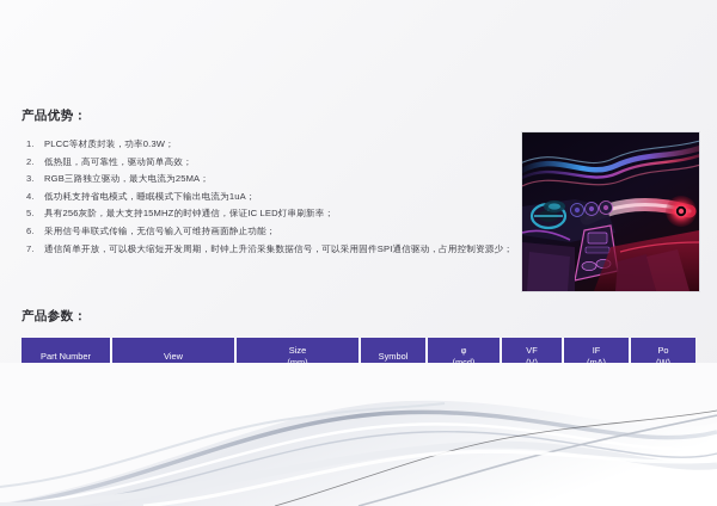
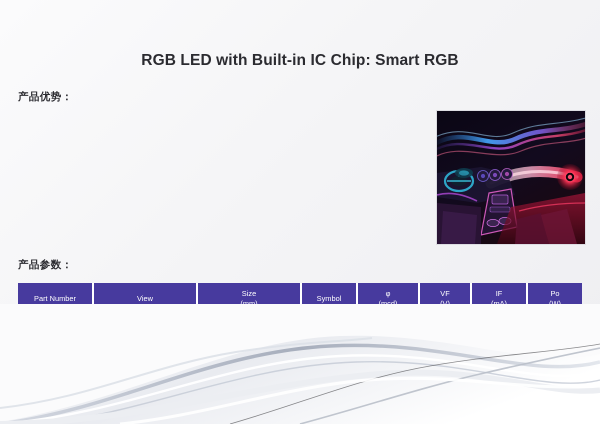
+ RGB LED with Built-in IC Chip: Smart RGB
  产品优势：
- 1.
- PLCC等材质封装，功率0.3W；
- 2.
- 低热阻，高可靠性，驱动简单高效；
- 3.
- RGB三路独立驱动，最大电流为25MA；
- 4.
- 低功耗支持省电模式，睡眠模式下输出电流为1uA；
- 5.
- 具有256灰阶，最大支持15MHZ的时钟通信，保证IC LED灯串刷新率；
- 6.
- 采用信号串联式传输，无信号输入可维持画面静止功能；
- 7.
- 通信简单开放，可以极大缩短开发周期，时钟上升沿采集数据信号，可以采用固件SPI通信驱动，占用控制资源少；
  产品参数：
  Part Number	View	Size(mm)	Symbol	φ(mcd)	VF(V)	IF(mA)	Po(W)
